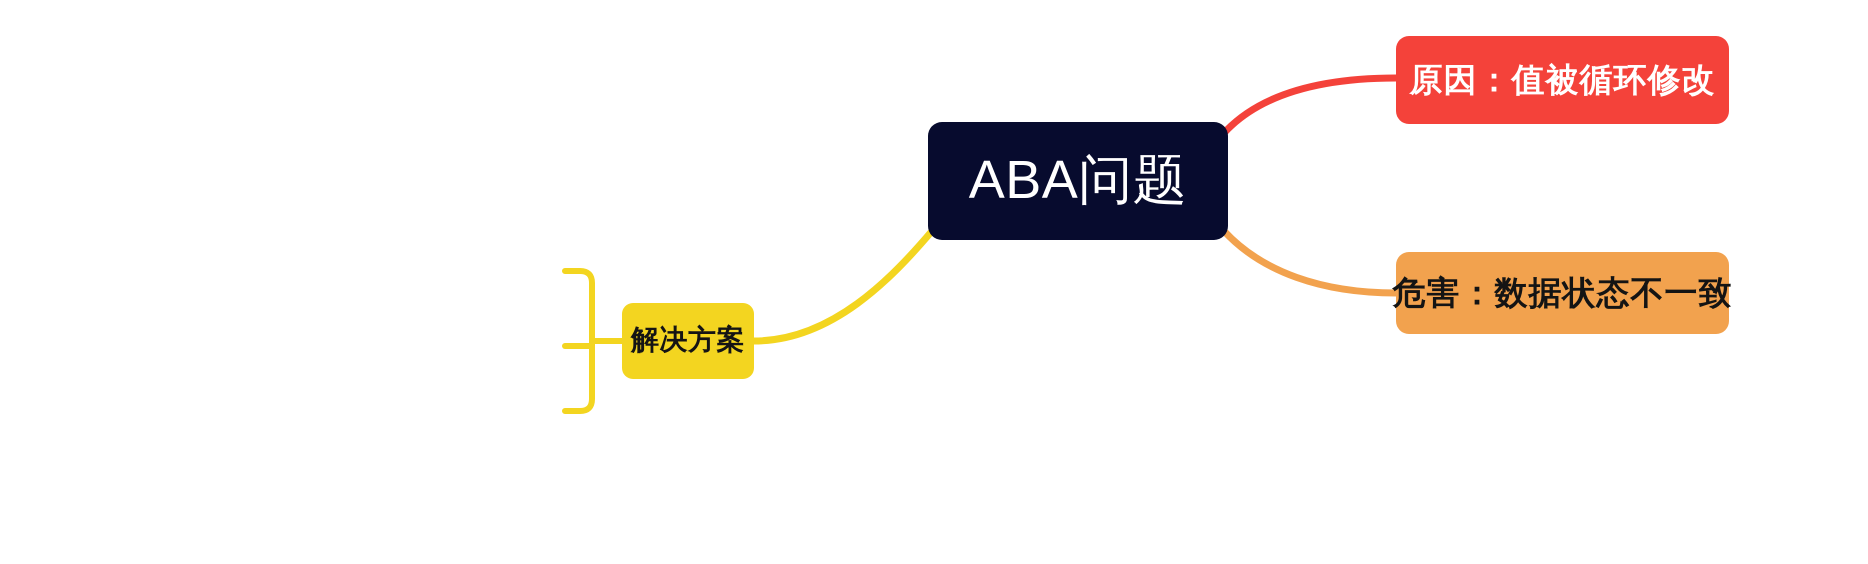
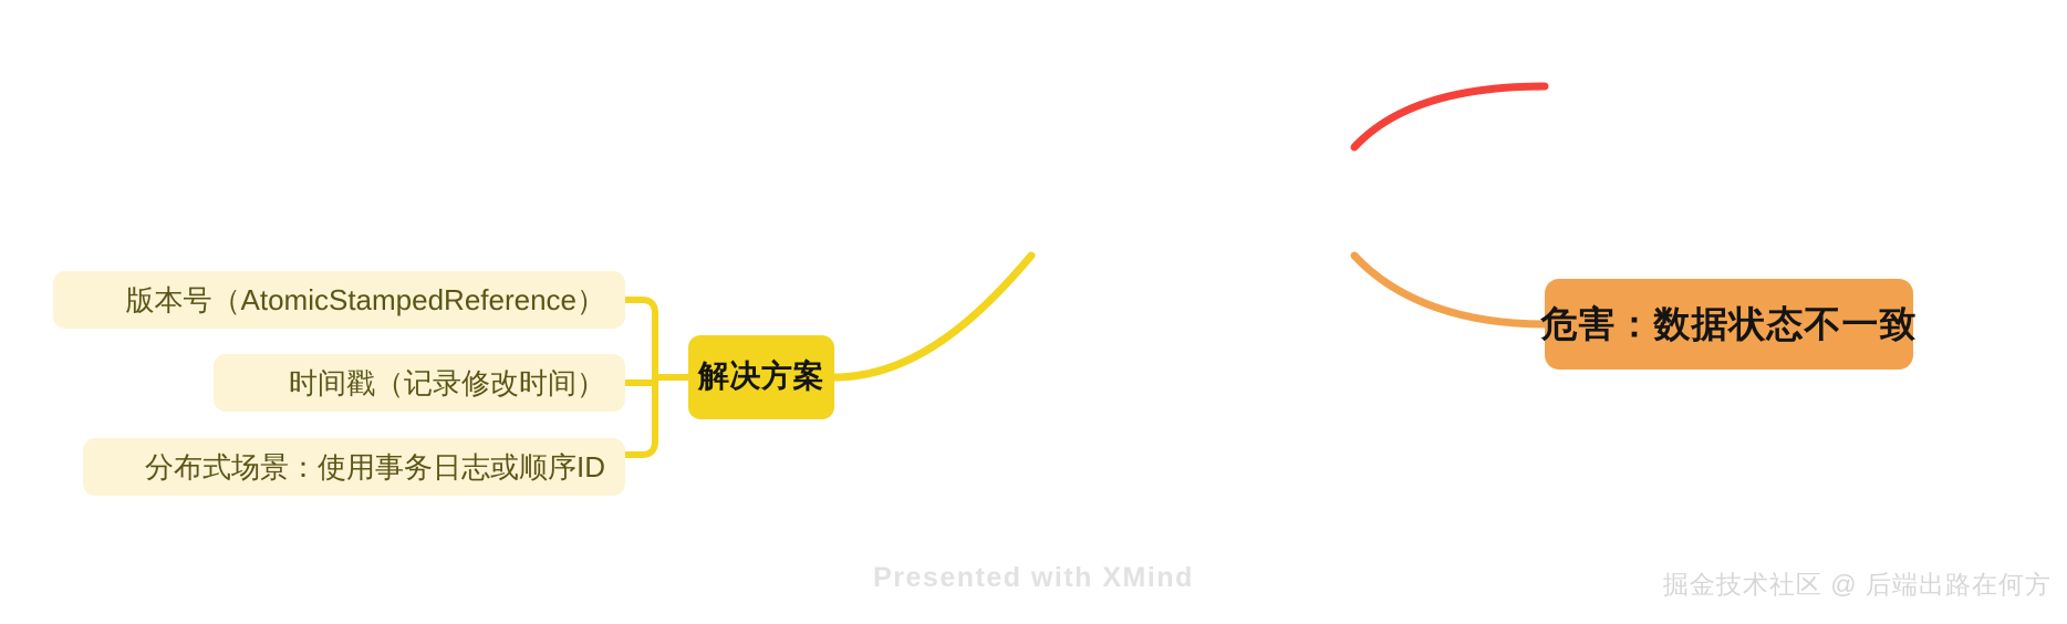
- ABA问题
- 原因：值被循环修改
  危害：数据状态不一致
  解决方案
+ 版本号（AtomicStampedReference）
+ 时间戳（记录修改时间）
+ 分布式场景：使用事务日志或顺序ID
+ Presented with XMind
+ 掘金技术社区 @ 后端出路在何方
